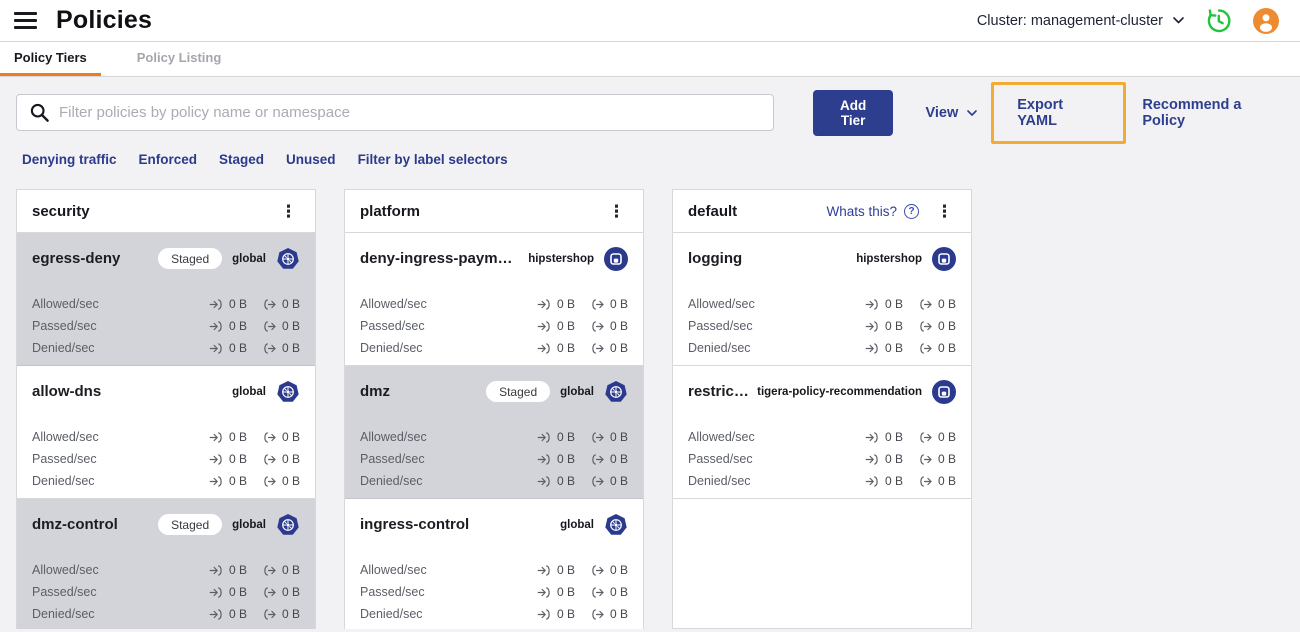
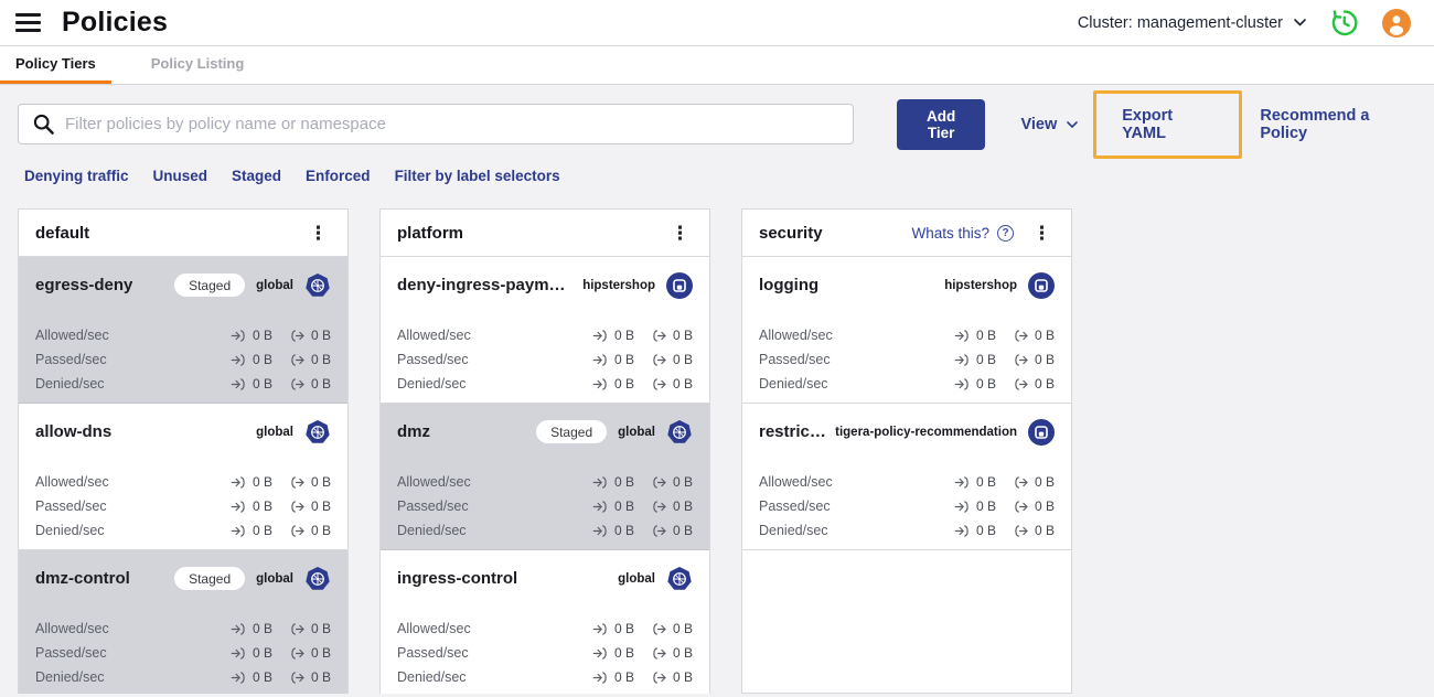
  Policies
  Cluster: management-cluster
  Policy Tiers
  Policy Listing
  Filter policies by policy name or namespace
  Add Tier
  View
  Export YAML
  Recommend a Policy
  Denying traffic
- Enforced
+ Unused
  Staged
- Unused
+ Enforced
  Filter by label selectors
- security
+ default
  ⋮
  egress-deny
  Staged
  global
  Allowed/sec
  0 B
  0 B
  Passed/sec
  0 B
  0 B
  Denied/sec
  0 B
  0 B
  allow-dns
  global
  Allowed/sec
  0 B
  0 B
  Passed/sec
  0 B
  0 B
  Denied/sec
  0 B
  0 B
  dmz-control
  Staged
  global
  Allowed/sec
  0 B
  0 B
  Passed/sec
  0 B
  0 B
  Denied/sec
  0 B
  0 B
  platform
  ⋮
  deny-ingress-payment
  hipstershop
  Allowed/sec
  0 B
  0 B
  Passed/sec
  0 B
  0 B
  Denied/sec
  0 B
  0 B
  dmz
  Staged
  global
  Allowed/sec
  0 B
  0 B
  Passed/sec
  0 B
  0 B
  Denied/sec
  0 B
  0 B
  ingress-control
  global
  Allowed/sec
  0 B
  0 B
  Passed/sec
  0 B
  0 B
  Denied/sec
  0 B
  0 B
- default
+ security
  Whats this?
  ?
  ⋮
  logging
  hipstershop
  Allowed/sec
  0 B
  0 B
  Passed/sec
  0 B
  0 B
  Denied/sec
  0 B
  0 B
  restricte
  tigera-policy-recommendation
  Allowed/sec
  0 B
  0 B
  Passed/sec
  0 B
  0 B
  Denied/sec
  0 B
  0 B
